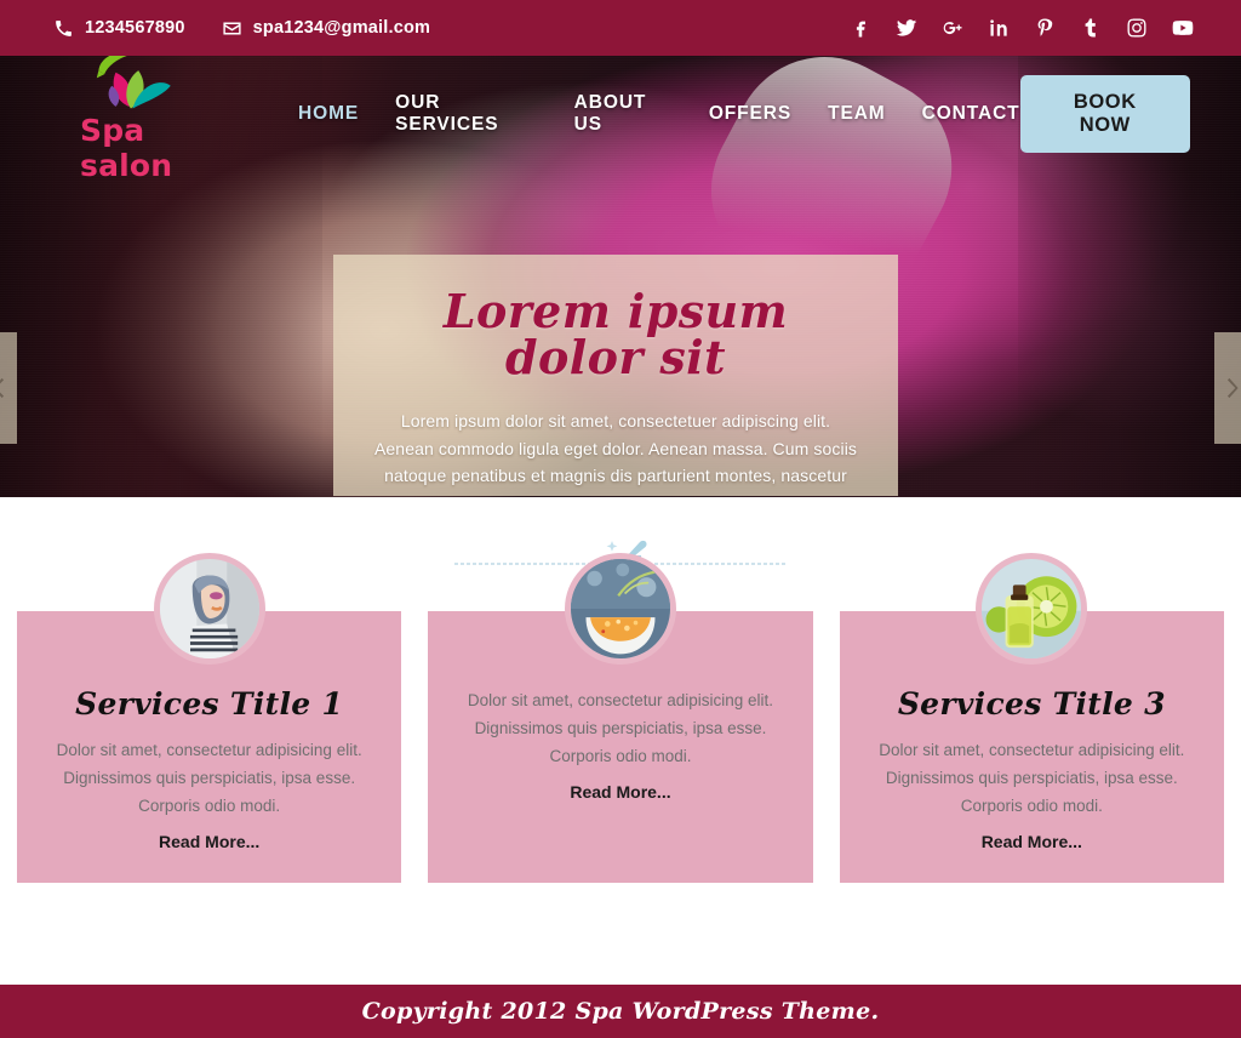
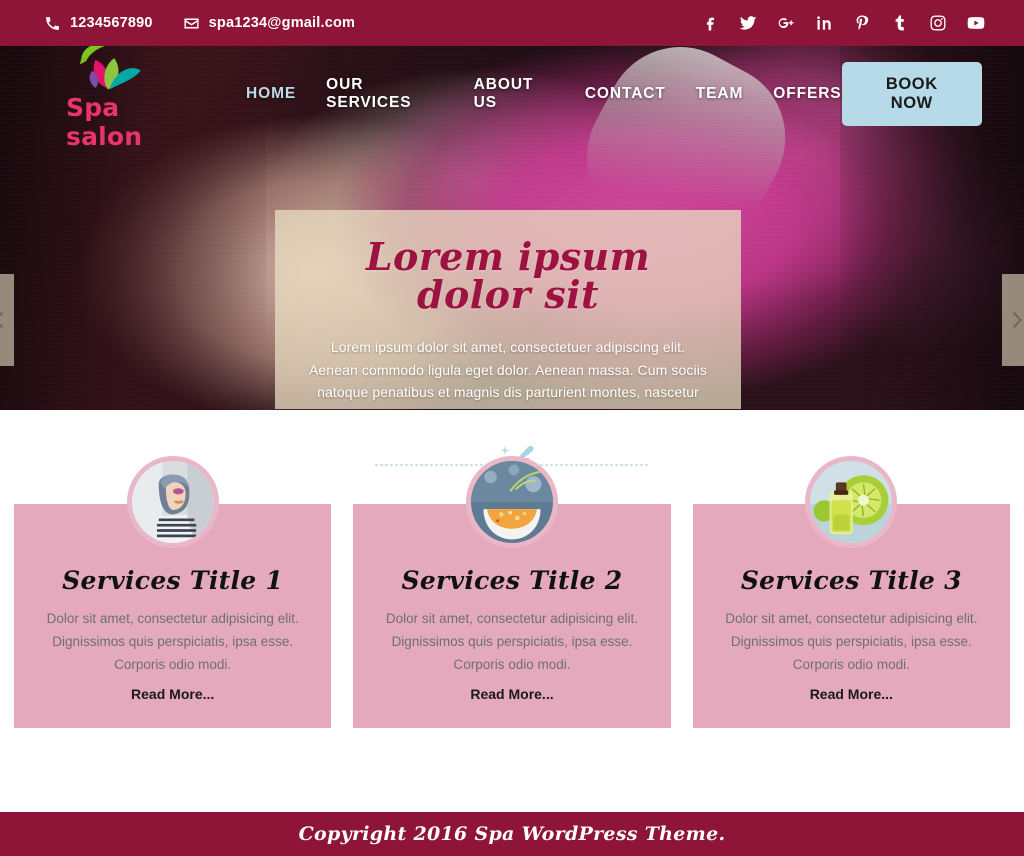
  1234567890
  spa1234@gmail.com
  Spa salon
  HOME
  OUR SERVICES
  ABOUT US
- OFFERS
+ CONTACT
  TEAM
- CONTACT
+ OFFERS
  BOOK NOW
  Lorem ipsum dolor sit
  Lorem ipsum dolor sit amet, consectetuer adipiscing elit. Aenean commodo ligula eget dolor. Aenean massa. Cum sociis natoque penatibus et magnis dis parturient montes, nascetur
  Services Title 1
  Dolor sit amet, consectetur adipisicing elit. Dignissimos quis perspiciatis, ipsa esse. Corporis odio modi.
  Read More...
+ Services Title 2
  Dolor sit amet, consectetur adipisicing elit. Dignissimos quis perspiciatis, ipsa esse. Corporis odio modi.
  Read More...
  Services Title 3
  Dolor sit amet, consectetur adipisicing elit. Dignissimos quis perspiciatis, ipsa esse. Corporis odio modi.
  Read More...
- Copyright 2012 Spa WordPress Theme.
+ Copyright 2016 Spa WordPress Theme.
